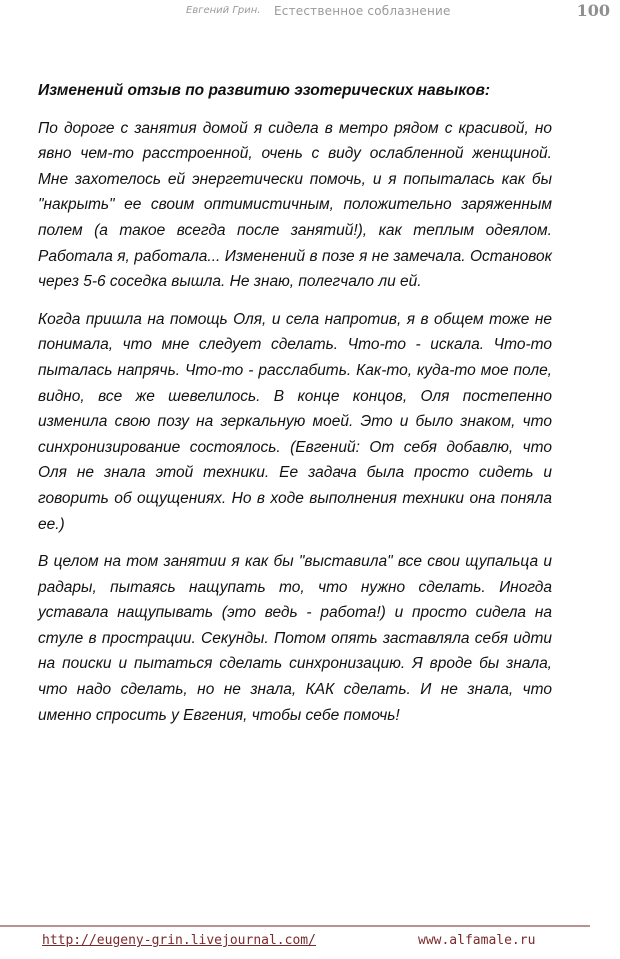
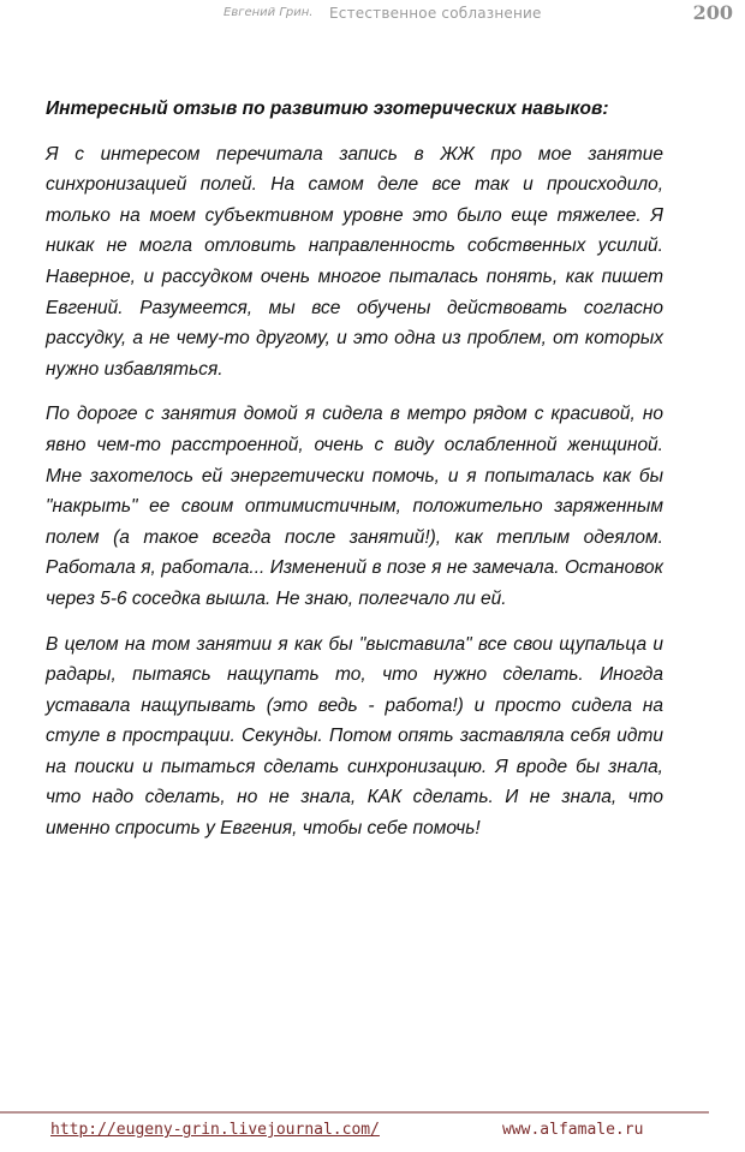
  Евгений Грин.
  Естественное соблазнение
- 100
+ 200
- Изменений отзыв по развитию эзотерических навыков:
+ Интересный отзыв по развитию эзотерических навыков:
+ Я с интересом перечитала запись в ЖЖ про мое занятие синхронизацией полей. На самом деле все так и происходило, только на моем субъективном уровне это было еще тяжелее. Я никак не могла отловить направленность собственных усилий. Наверное, и рассудком очень многое пыталась понять, как пишет Евгений. Разумеется, мы все обучены действовать согласно рассудку, а не чему-то другому, и это одна из проблем, от которых нужно избавляться.
  По дороге с занятия домой я сидела в метро рядом с красивой, но явно чем-то расстроенной, очень с виду ослабленной женщиной. Мне захотелось ей энергетически помочь, и я попыталась как бы "накрыть" ее своим оптимистичным, положительно заряженным полем (а такое всегда после занятий!), как теплым одеялом. Работала я, работала... Изменений в позе я не замечала. Остановок через 5-6 соседка вышла. Не знаю, полегчало ли ей.
- Когда пришла на помощь Оля, и села напротив, я в общем тоже не понимала, что мне следует сделать. Что-то - искала. Что-то пыталась напрячь. Что-то - расслабить. Как-то, куда-то мое поле, видно, все же шевелилось. В конце концов, Оля постепенно изменила свою позу на зеркальную моей. Это и было знаком, что синхронизирование состоялось. (Евгений: От себя добавлю, что Оля не знала этой техники. Ее задача была просто сидеть и говорить об ощущениях. Но в ходе выполнения техники она поняла ее.)
  В целом на том занятии я как бы "выставила" все свои щупальца и радары, пытаясь нащупать то, что нужно сделать. Иногда уставала нащупывать (это ведь - работа!) и просто сидела на стуле в прострации. Секунды. Потом опять заставляла себя идти на поиски и пытаться сделать синхронизацию. Я вроде бы знала, что надо сделать, но не знала, КАК сделать. И не знала, что именно спросить у Евгения, чтобы себе помочь!
  http://eugeny-grin.livejournal.com/
  www.alfamale.ru
